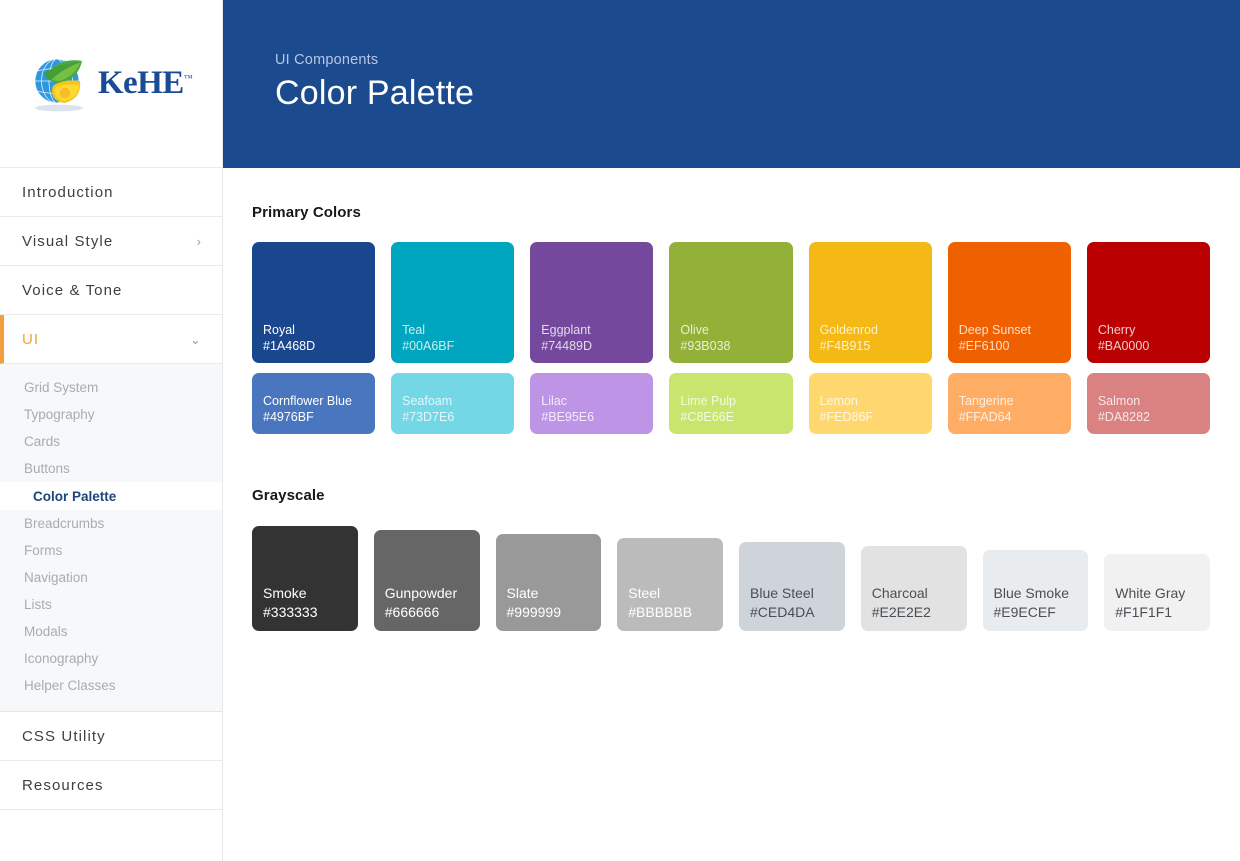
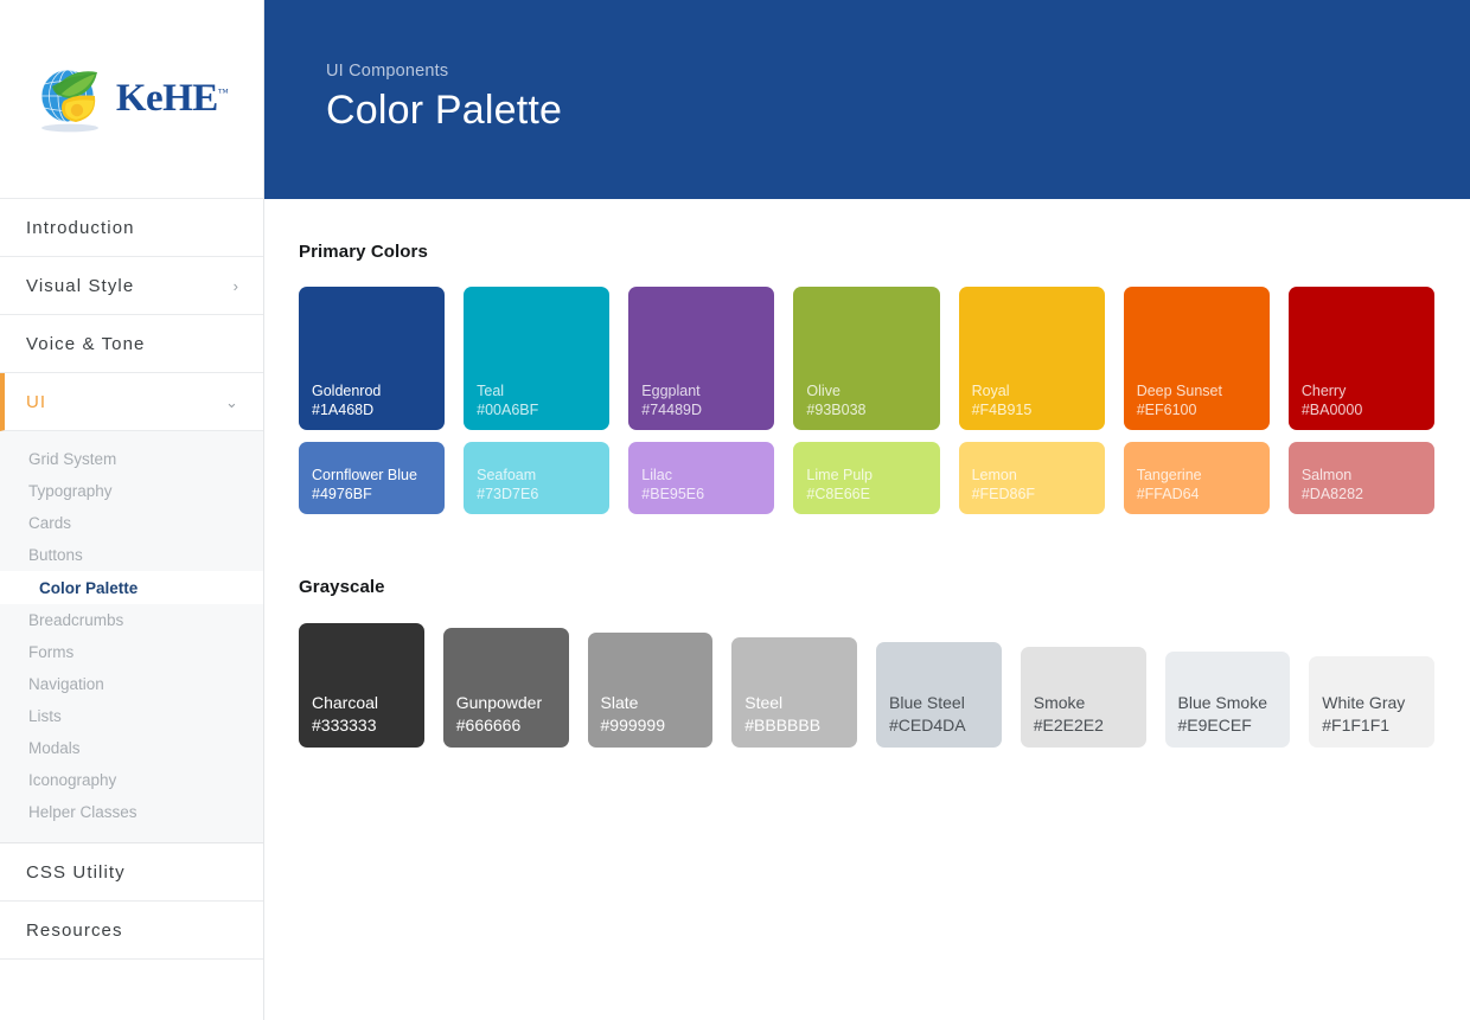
  KeHE™
  Introduction
  Visual Style
  ›
  Voice & Tone
  UI
  ⌄
  Grid System
  Typography
  Cards
  Buttons
  Color Palette
  Breadcrumbs
  Forms
  Navigation
  Lists
  Modals
  Iconography
  Helper Classes
  CSS Utility
  Resources
  UI Components
  Color Palette
  Primary Colors
- Royal
+ Goldenrod
  #1A468D
  Teal
  #00A6BF
  Eggplant
  #74489D
  Olive
  #93B038
- Goldenrod
+ Royal
  #F4B915
  Deep Sunset
  #EF6100
  Cherry
  #BA0000
  Cornflower Blue
  #4976BF
  Seafoam
  #73D7E6
  Lilac
  #BE95E6
  Lime Pulp
  #C8E66E
  Lemon
  #FED86F
  Tangerine
  #FFAD64
  Salmon
  #DA8282
  Grayscale
- Smoke
+ Charcoal
  #333333
  Gunpowder
  #666666
  Slate
  #999999
  Steel
  #BBBBBB
  Blue Steel
  #CED4DA
- Charcoal
+ Smoke
  #E2E2E2
  Blue Smoke
  #E9ECEF
  White Gray
  #F1F1F1
